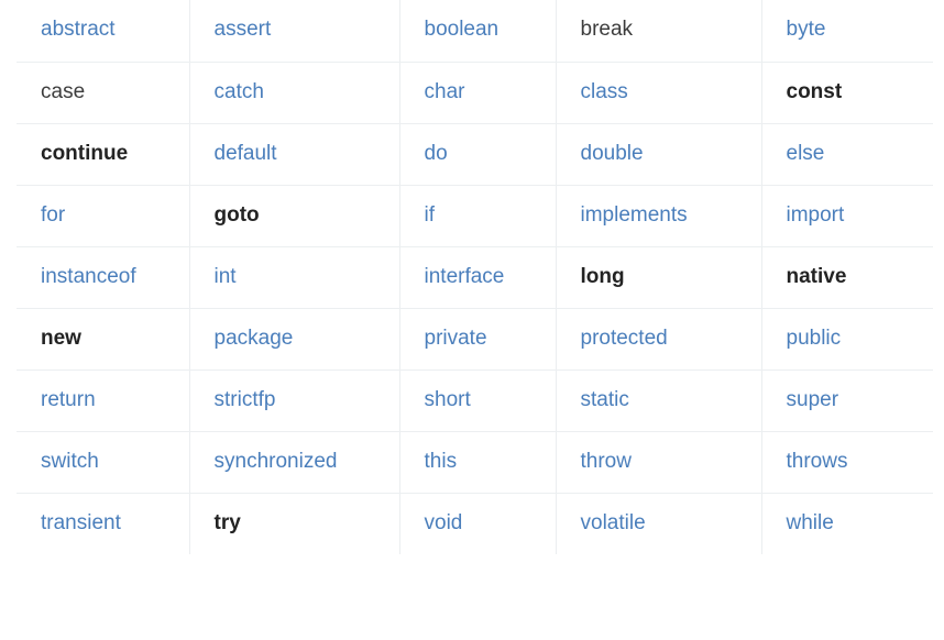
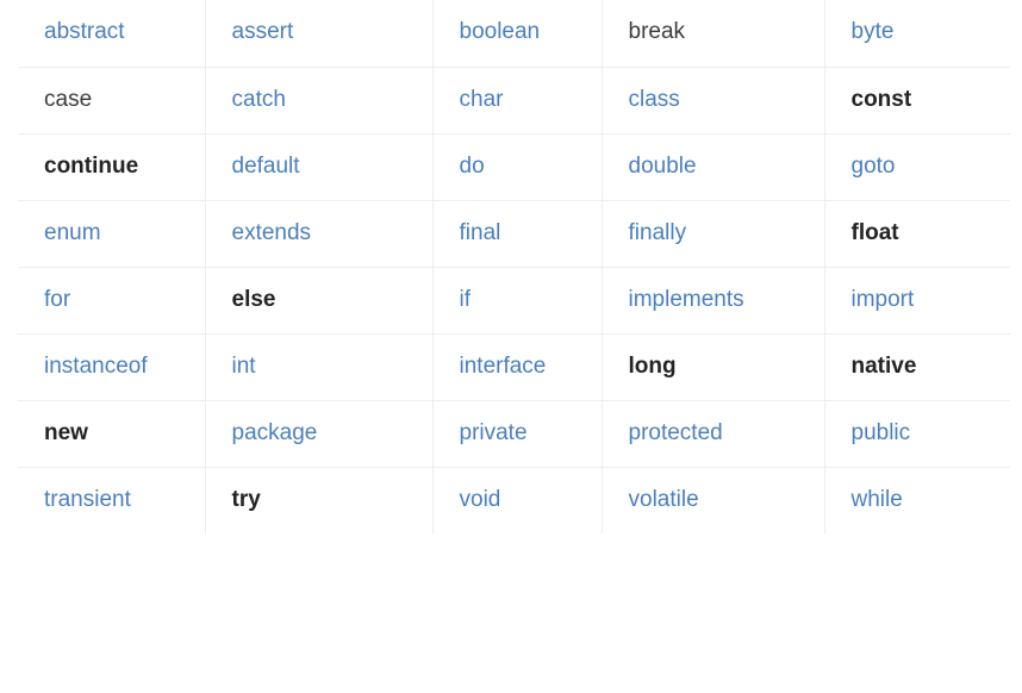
  abstract	assert	boolean	break	byte
  case	catch	char	class	const
- continue	default	do	double	else
+ continue	default	do	double	goto
+ enum	extends	final	finally	float
- for	goto	if	implements	import
+ for	else	if	implements	import
  instanceof	int	interface	long	native
  new	package	private	protected	public
- return	strictfp	short	static	super
- switch	synchronized	this	throw	throws
  transient	try	void	volatile	while
